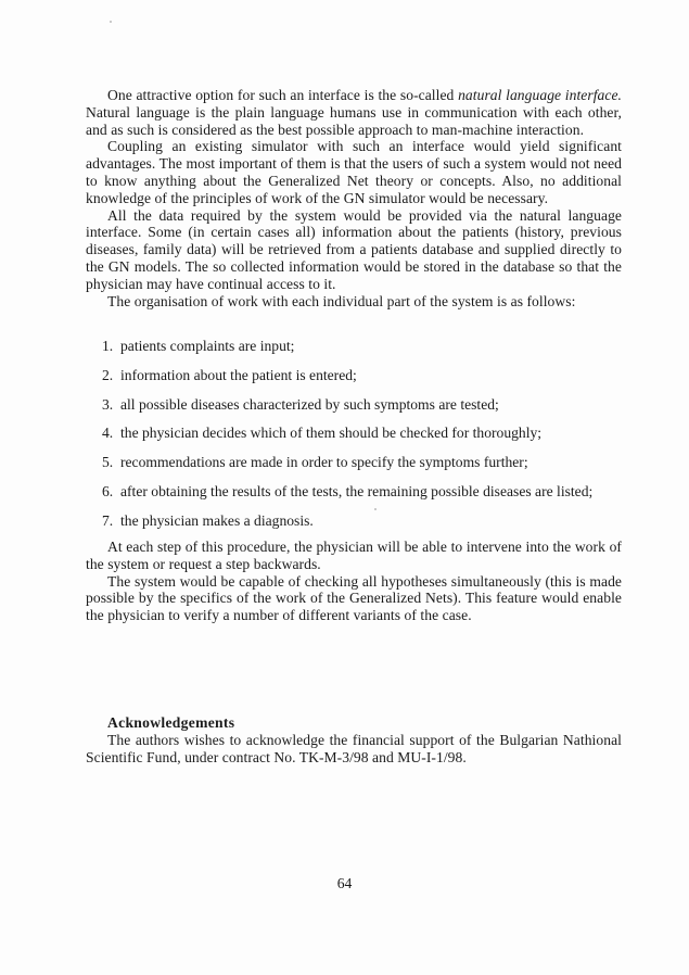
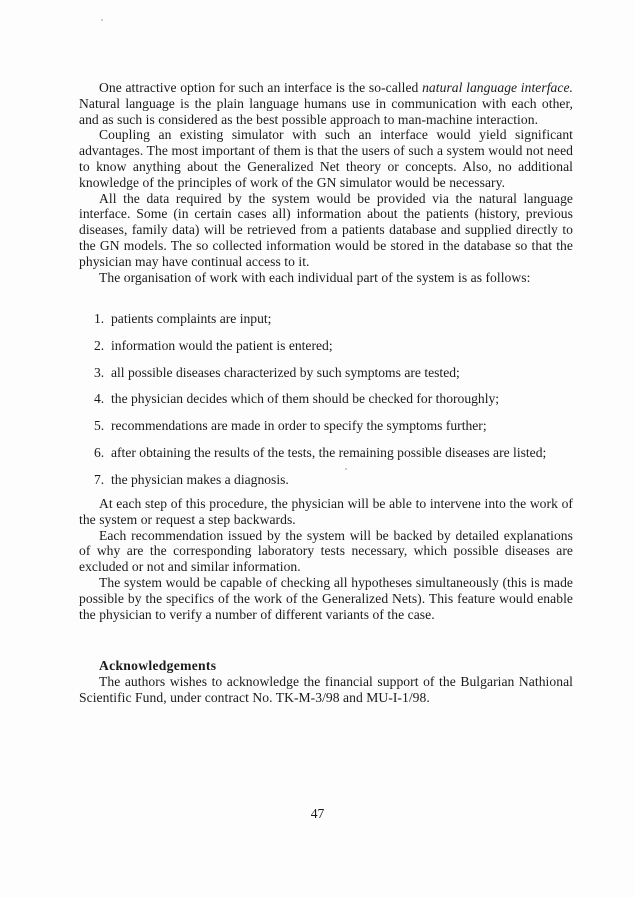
  One attractive option for such an interface is the so-called natural language interface. Natural language is the plain language humans use in communication with each other, and as such is considered as the best possible approach to man-machine interaction.
  Coupling an existing simulator with such an interface would yield significant advantages. The most important of them is that the users of such a system would not need to know anything about the Generalized Net theory or concepts. Also, no additional knowledge of the principles of work of the GN simulator would be necessary.
  All the data required by the system would be provided via the natural language interface. Some (in certain cases all) information about the patients (history, previous diseases, family data) will be retrieved from a patients database and supplied directly to the GN models. The so collected information would be stored in the database so that the physician may have continual access to it.
  The organisation of work with each individual part of the system is as follows:
  1.
  patients complaints are input;
  2.
- information about the patient is entered;
+ information would the patient is entered;
  3.
  all possible diseases characterized by such symptoms are tested;
  4.
  the physician decides which of them should be checked for thoroughly;
  5.
  recommendations are made in order to specify the symptoms further;
  6.
  after obtaining the results of the tests, the remaining possible diseases are listed;
  7.
  the physician makes a diagnosis.
  At each step of this procedure, the physician will be able to intervene into the work of the system or request a step backwards.
+ Each recommendation issued by the system will be backed by detailed explanations of why are the corresponding laboratory tests necessary, which possible diseases are excluded or not and similar information.
  The system would be capable of checking all hypotheses simultaneously (this is made possible by the specifics of the work of the Generalized Nets). This feature would enable the physician to verify a number of different variants of the case.
  Acknowledgements
  The authors wishes to acknowledge the financial support of the Bulgarian Nathional Scientific Fund, under contract No. TK-M-3/98 and MU-I-1/98.
- 64
+ 47
